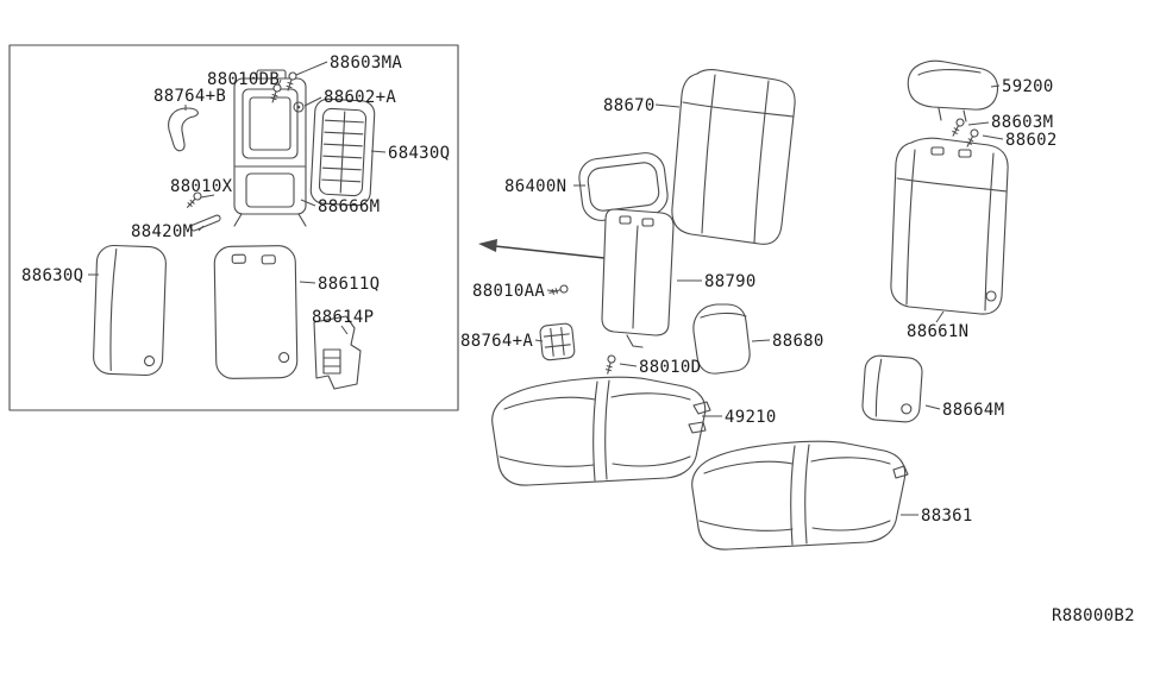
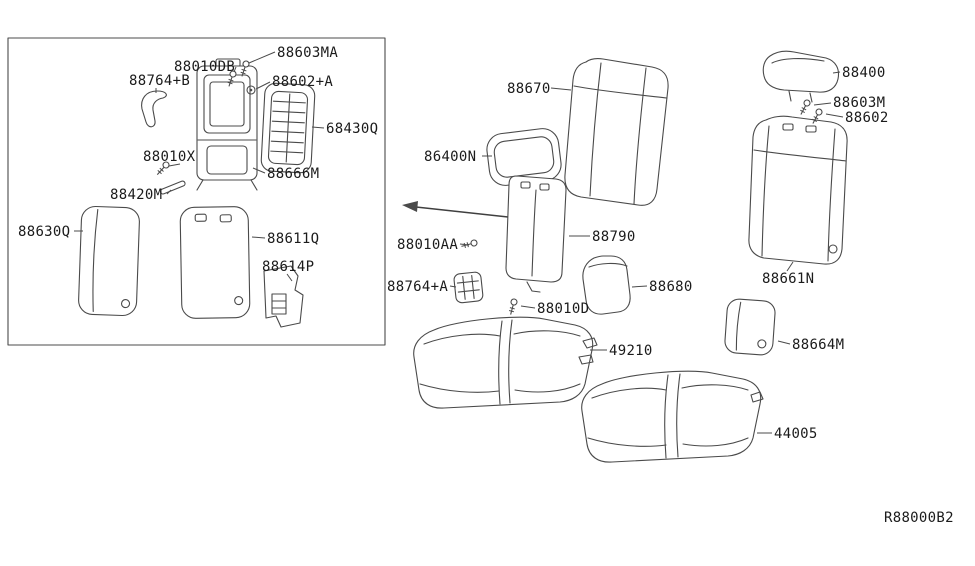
  88603MA
  88010DB
  88602+A
  88764+B
  68430Q
  88010X
  88666M
  88420M
  88630Q
  88611Q
  88614P
  88670
  86400N
  88790
  88010AA
  88764+A
  88010D
  88680
  49210
- 88361
+ 44005
- 59200
+ 88400
  88603M
  88602
  88661N
  88664M
  R88000B2
